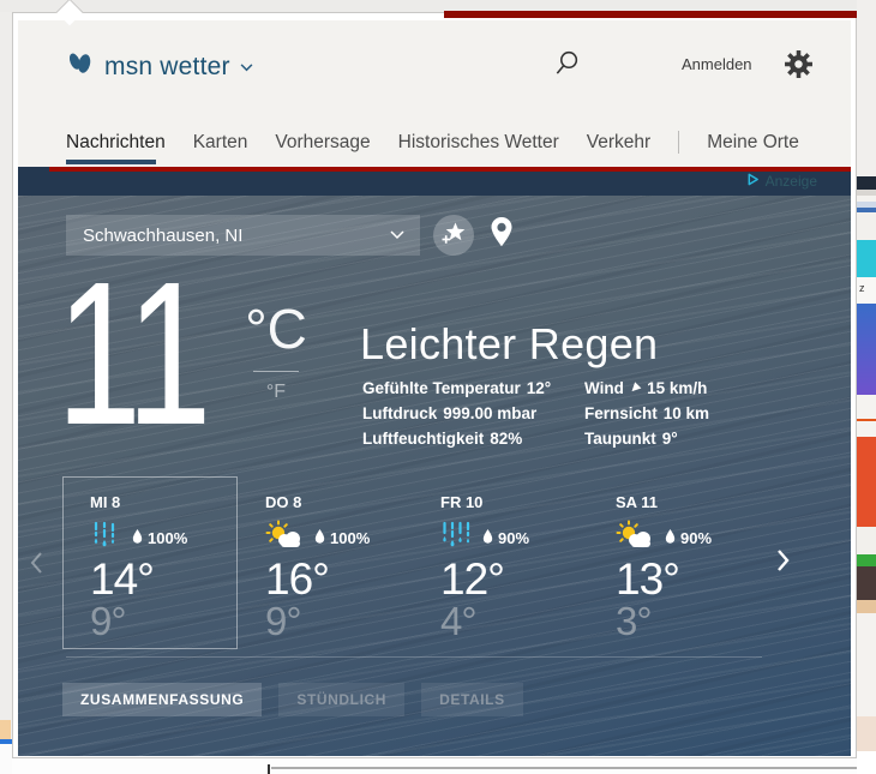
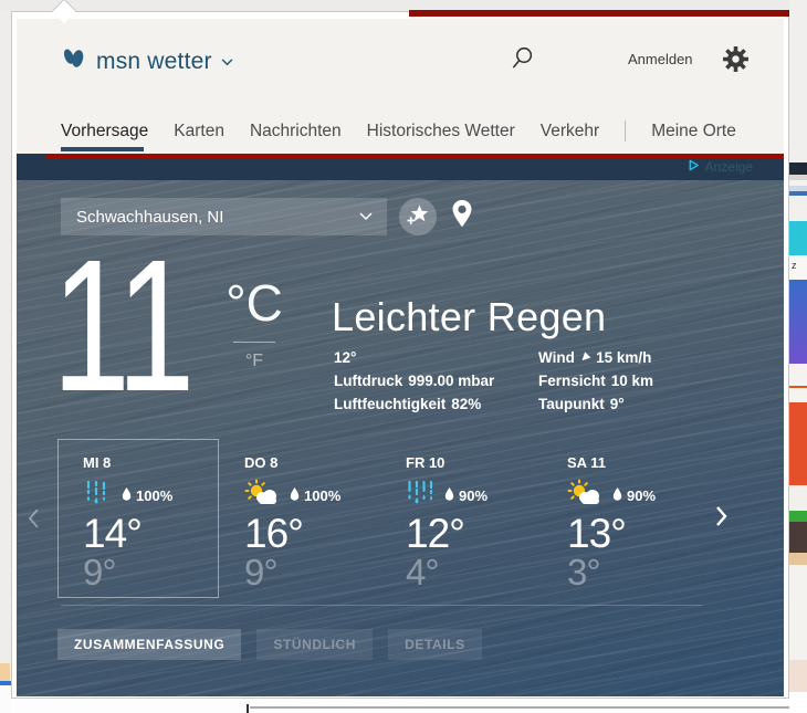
  z
  msn wetter
  Anmelden
- Nachrichten
+ Vorhersage
  Karten
- Vorhersage
+ Nachrichten
  Historisches Wetter
  Verkehr
  Meine Orte
  Anzeige
  Schwachhausen, NI
  11
  °C
  °F
  Leichter Regen
- Gefühlte Temperatur
  12°
  Luftdruck
  999.00 mbar
  Luftfeuchtigkeit
  82%
  Wind
  15 km/h
  Fernsicht
  10 km
  Taupunkt
  9°
  MI 8
  100%
  14°
  9°
  DO 8
  100%
  16°
  9°
  FR 10
  90%
  12°
  4°
  SA 11
  90%
  13°
  3°
  ZUSAMMENFASSUNG
  STÜNDLICH
  DETAILS
